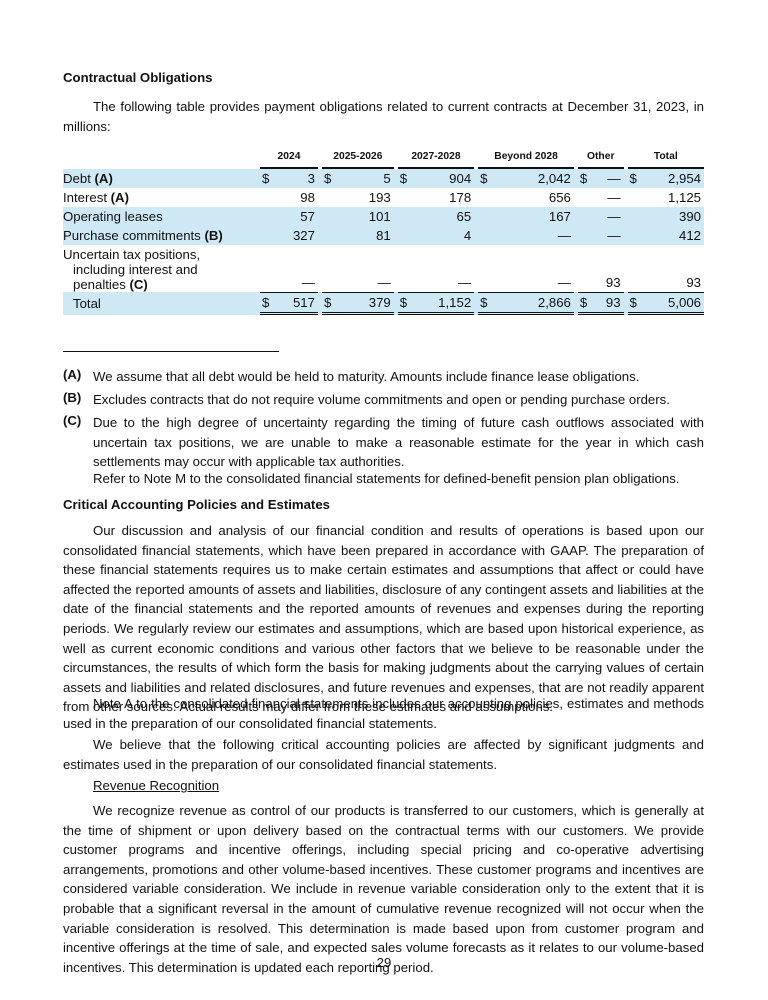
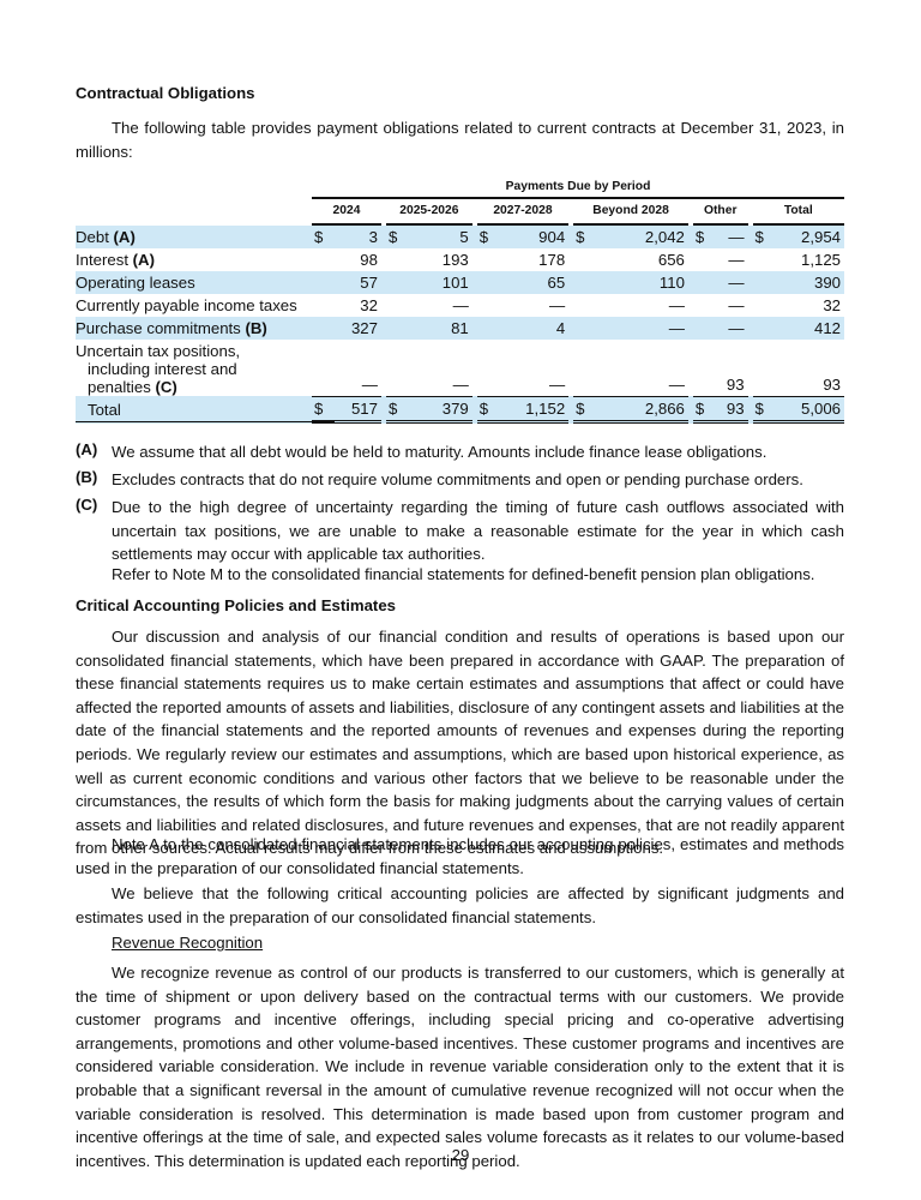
  Contractual Obligations
  The following table provides payment obligations related to current contracts at December 31, 2023, in millions:
+ 	Payments Due by Period
  	2024		2025-2026		2027-2028		Beyond 2028		Other		Total
  Debt (A)	$	3		$	5		$	904		$	2,042		$	—		$	2,954
  Interest (A)		98			193			178			656			—			1,125
- Operating leases		57			101			65			167			—			390
+ Operating leases		57			101			65			110			—			390
+ Currently payable income taxes		32			—			—			—			—			32
  Purchase commitments (B)		327			81			4			—			—			412
  Uncertain tax positions,including interest andpenalties (C)		—			—			—			—			93			93
  Total	$	517		$	379		$	1,152		$	2,866		$	93		$	5,006
  (A)
  We assume that all debt would be held to maturity. Amounts include finance lease obligations.
  (B)
  Excludes contracts that do not require volume commitments and open or pending purchase orders.
  (C)
  Due to the high degree of uncertainty regarding the timing of future cash outflows associated with uncertain tax positions, we are unable to make a reasonable estimate for the year in which cash settlements may occur with applicable tax authorities.
  Refer to Note M to the consolidated financial statements for defined-benefit pension plan obligations.
  Critical Accounting Policies and Estimates
  Our discussion and analysis of our financial condition and results of operations is based upon our consolidated financial statements, which have been prepared in accordance with GAAP. The preparation of these financial statements requires us to make certain estimates and assumptions that affect or could have affected the reported amounts of assets and liabilities, disclosure of any contingent assets and liabilities at the date of the financial statements and the reported amounts of revenues and expenses during the reporting periods. We regularly review our estimates and assumptions, which are based upon historical experience, as well as current economic conditions and various other factors that we believe to be reasonable under the circumstances, the results of which form the basis for making judgments about the carrying values of certain assets and liabilities and related disclosures, and future revenues and expenses, that are not readily apparent from other sources. Actual results may differ from these estimates and assumptions.
  Note A to the consolidated financial statements includes our accounting policies, estimates and methods used in the preparation of our consolidated financial statements.
  We believe that the following critical accounting policies are affected by significant judgments and estimates used in the preparation of our consolidated financial statements.
  Revenue Recognition
  We recognize revenue as control of our products is transferred to our customers, which is generally at the time of shipment or upon delivery based on the contractual terms with our customers. We provide customer programs and incentive offerings, including special pricing and co-operative advertising arrangements, promotions and other volume-based incentives. These customer programs and incentives are considered variable consideration. We include in revenue variable consideration only to the extent that it is probable that a significant reversal in the amount of cumulative revenue recognized will not occur when the variable consideration is resolved. This determination is made based upon from customer program and incentive offerings at the time of sale, and expected sales volume forecasts as it relates to our volume-based incentives. This determination is updated each reporting period.
  29
